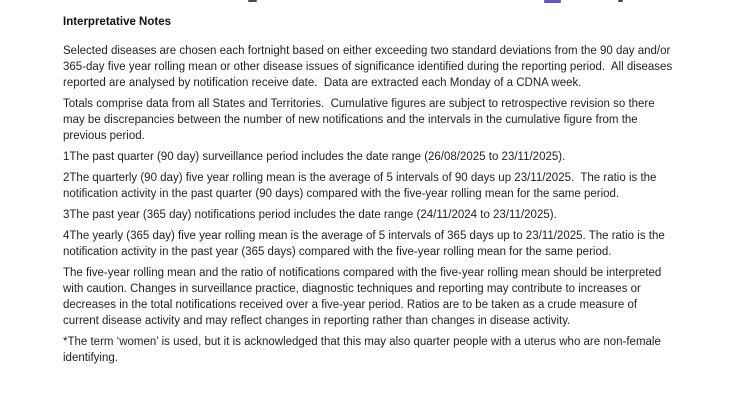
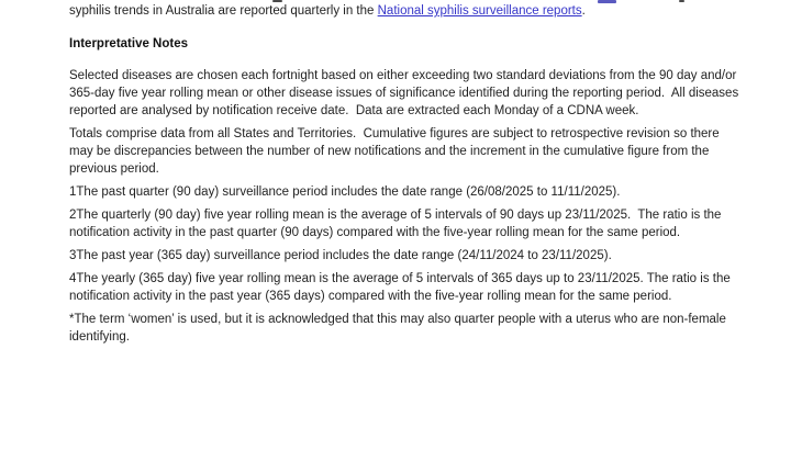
+ syphilis trends in Australia are reported quarterly in the National syphilis surveillance reports.
  Interpretative Notes
  Selected diseases are chosen each fortnight based on either exceeding two standard deviations from the 90 day and/or 365-day five year rolling mean or other disease issues of significance identified during the reporting period. All diseases reported are analysed by notification receive date. Data are extracted each Monday of a CDNA week.
- Totals comprise data from all States and Territories. Cumulative figures are subject to retrospective revision so there may be discrepancies between the number of new notifications and the intervals in the cumulative figure from the previous period.
+ Totals comprise data from all States and Territories. Cumulative figures are subject to retrospective revision so there may be discrepancies between the number of new notifications and the increment in the cumulative figure from the previous period.
- 1The past quarter (90 day) surveillance period includes the date range (26/08/2025 to 23/11/2025).
+ 1The past quarter (90 day) surveillance period includes the date range (26/08/2025 to 11/11/2025).
  2The quarterly (90 day) five year rolling mean is the average of 5 intervals of 90 days up 23/11/2025. The ratio is the notification activity in the past quarter (90 days) compared with the five-year rolling mean for the same period.
- 3The past year (365 day) notifications period includes the date range (24/11/2024 to 23/11/2025).
+ 3The past year (365 day) surveillance period includes the date range (24/11/2024 to 23/11/2025).
  4The yearly (365 day) five year rolling mean is the average of 5 intervals of 365 days up to 23/11/2025. The ratio is the notification activity in the past year (365 days) compared with the five-year rolling mean for the same period.
- The five-year rolling mean and the ratio of notifications compared with the five-year rolling mean should be interpreted with caution. Changes in surveillance practice, diagnostic techniques and reporting may contribute to increases or decreases in the total notifications received over a five-year period. Ratios are to be taken as a crude measure of current disease activity and may reflect changes in reporting rather than changes in disease activity.
  *The term ‘women’ is used, but it is acknowledged that this may also quarter people with a uterus who are non-female identifying.
